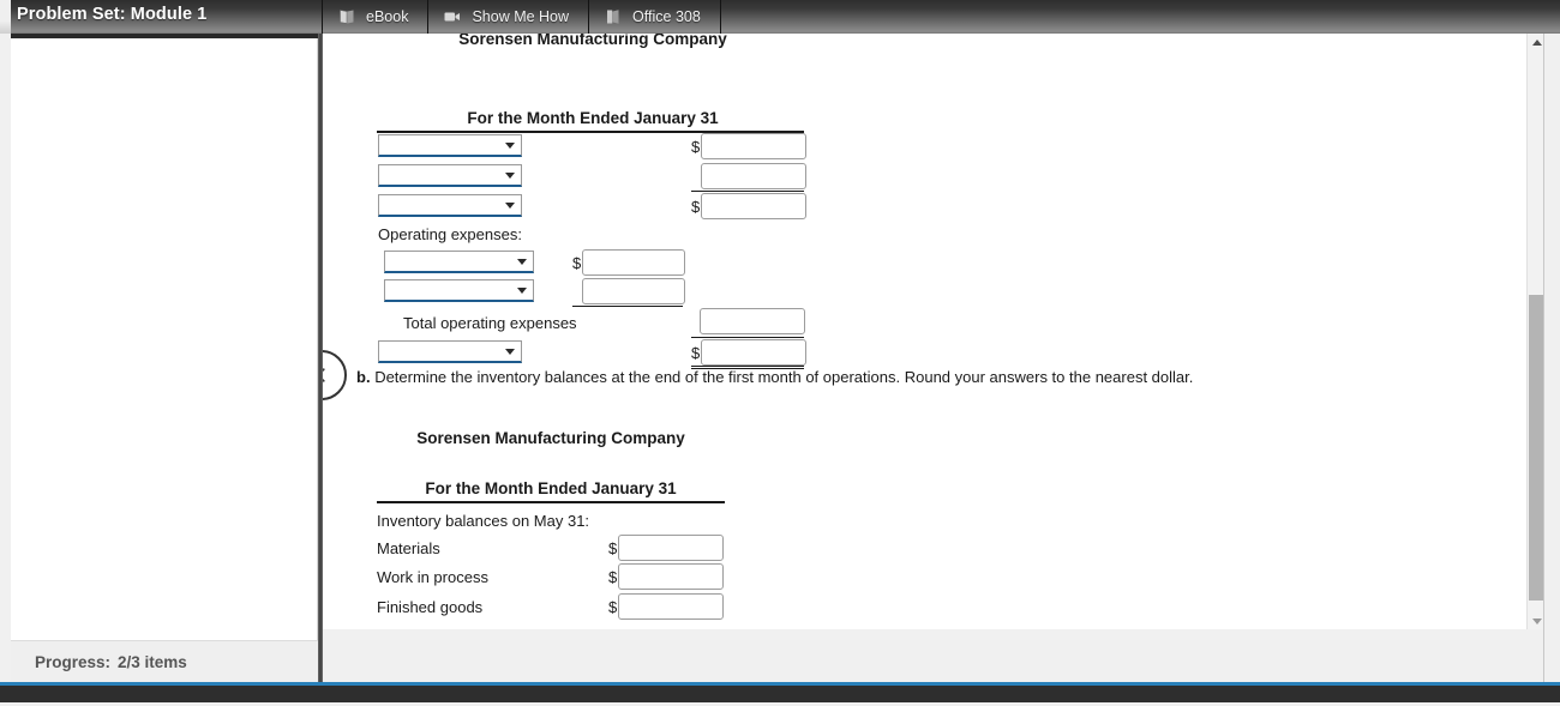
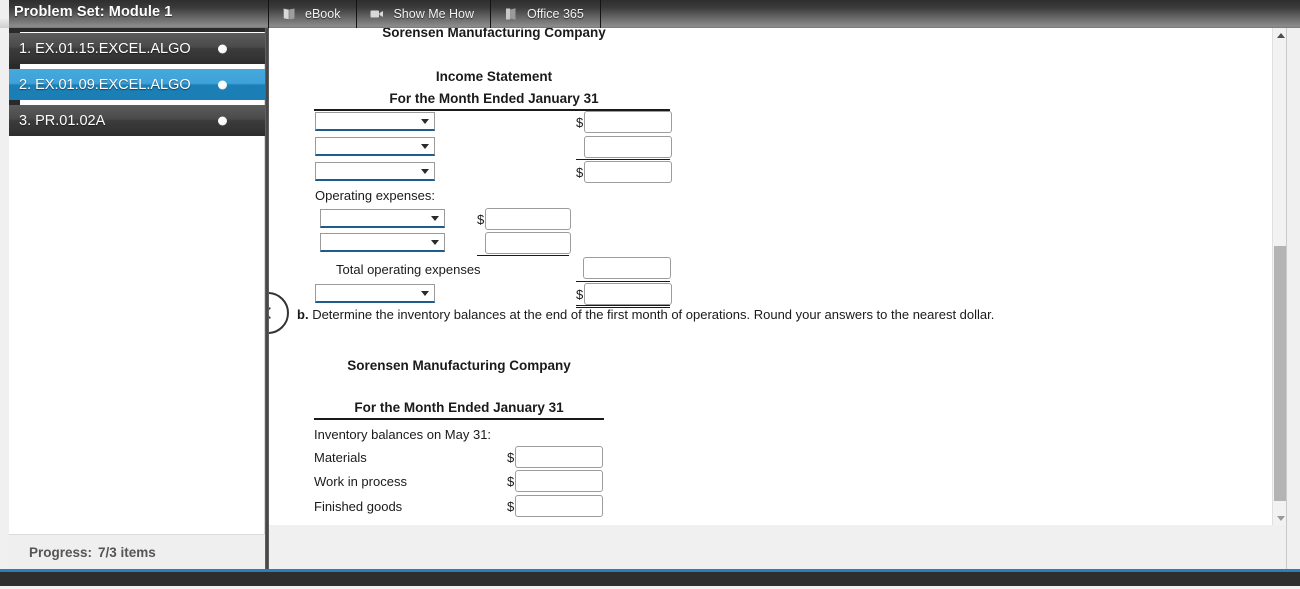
  Problem Set: Module 1
  eBook
  Show Me How
- Office 308
+ Office 365
+ 1. EX.01.15.EXCEL.ALGO
+ 2. EX.01.09.EXCEL.ALGO
+ 3. PR.01.02A
  Progress:
- 2/3 items
+ 7/3 items
  Sorensen Manufacturing Company
+ Income Statement
  For the Month Ended January 31
  $
  $
  Operating expenses:
  $
  Total operating expenses
  $
  b. Determine the inventory balances at the end of the first month of operations. Round your answers to the nearest dollar.
  Sorensen Manufacturing Company
  For the Month Ended January 31
  Inventory balances on May 31:
  Materials
  $
  Work in process
  $
  Finished goods
  $
